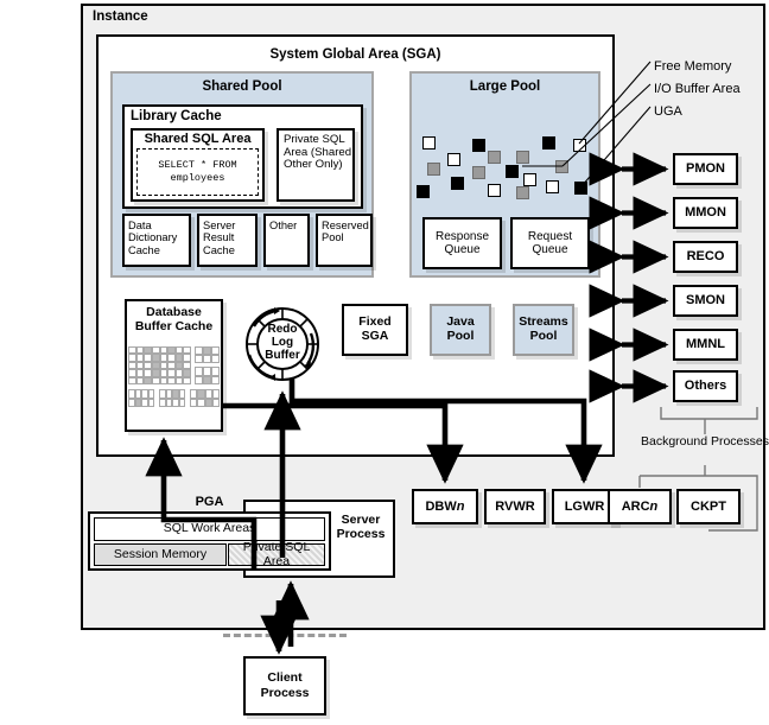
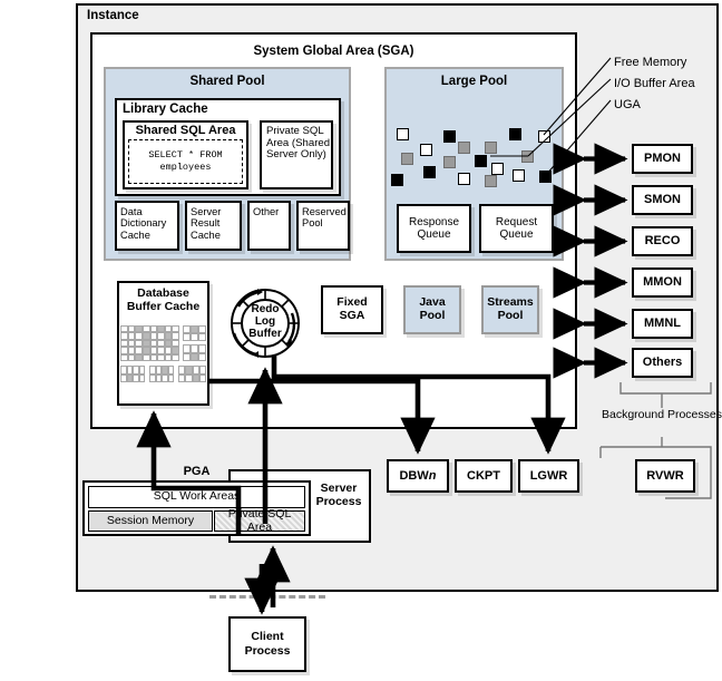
  Instance
  System Global Area (SGA)
  Shared Pool
  Library Cache
  Shared SQL Area
  SELECT * FROM
  employees
- Private SQL Area (Shared Other Only)
+ Private SQL Area (Shared Server Only)
  Data Dictionary Cache
  Server Result Cache
  Other
  Reserved Pool
  Large Pool
  Response Queue
  Request Queue
  Free Memory
  I/O Buffer Area
  UGA
  Database
  Buffer Cache
  Redo
  Log
  Buffer
  Fixed SGA
  Java Pool
  Streams Pool
  PMON
- MMON
+ SMON
  RECO
- SMON
+ MMON
  MMNL
  Others
  Background Processes
  Server Process
  PGA
  SQL Work Area
  Session Memory
  Pivate SQL Area
  DBWn
- RVWR
+ CKPT
  LGWR
- ARCn
- CKPT
+ RVWR
  Client
  Process
